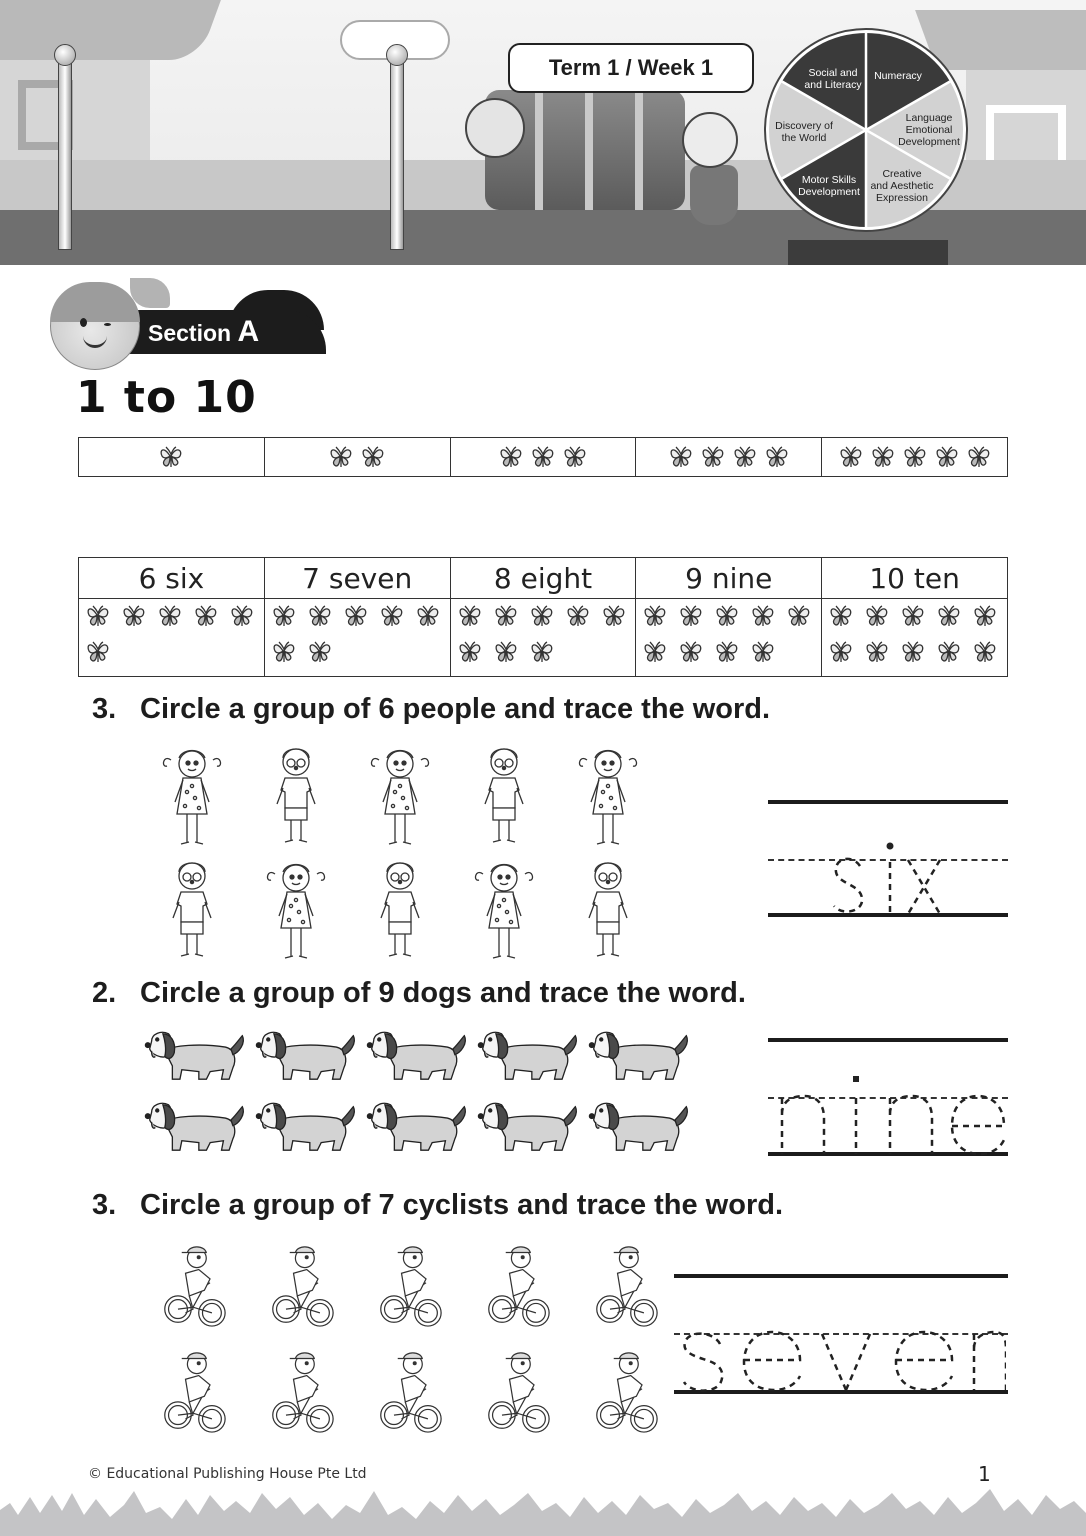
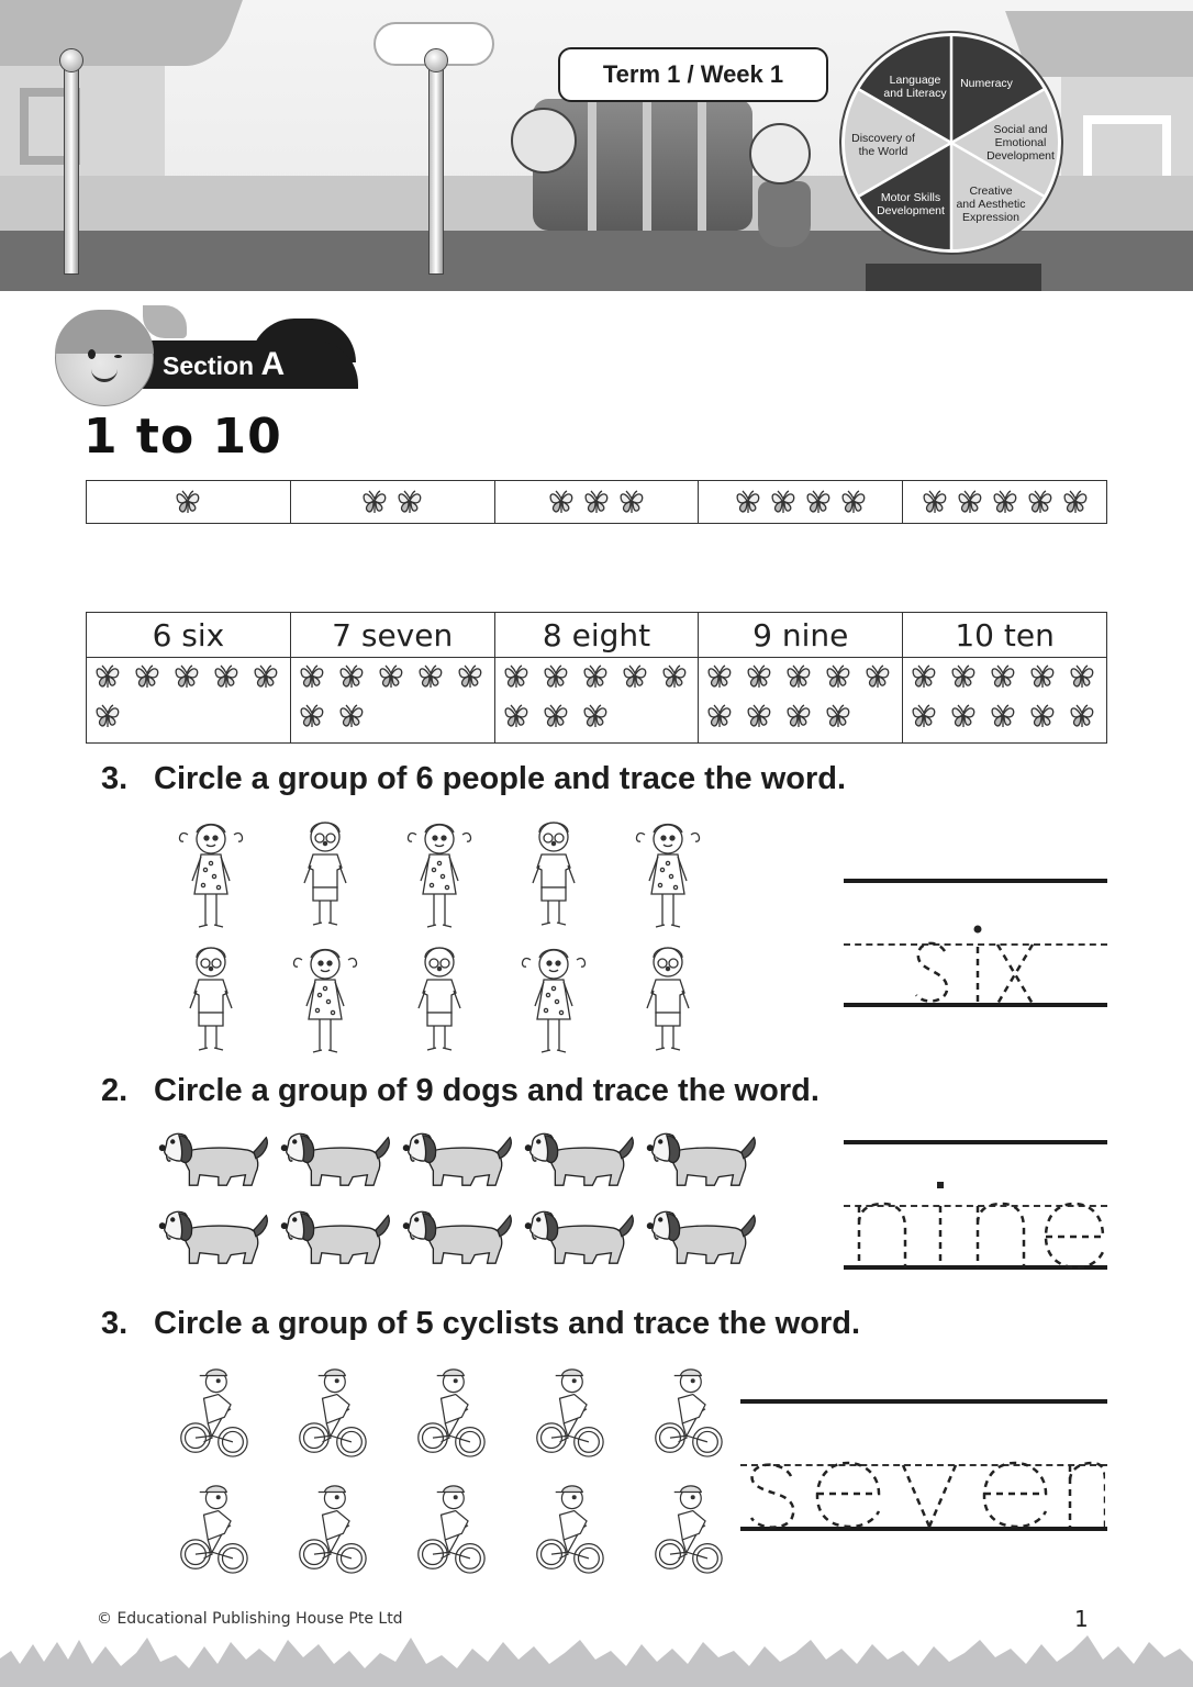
  Term 1 / Week 1
- Social and
+ Language
  and Literacy
  Numeracy
- Language
+ Social and
  Emotional
  Development
  Creative
  and Aesthetic
  Expression
  Motor Skills
  Development
  Discovery of
  the World
  Section A
  1 to 10
  6 six	7 seven	8 eight	9 nine	10 ten
  3. Circle a group of 6 people and trace the word.
  2. Circle a group of 9 dogs and trace the word.
- 3. Circle a group of 7 cyclists and trace the word.
+ 3. Circle a group of 5 cyclists and trace the word.
  © Educational Publishing House Pte Ltd
  1
